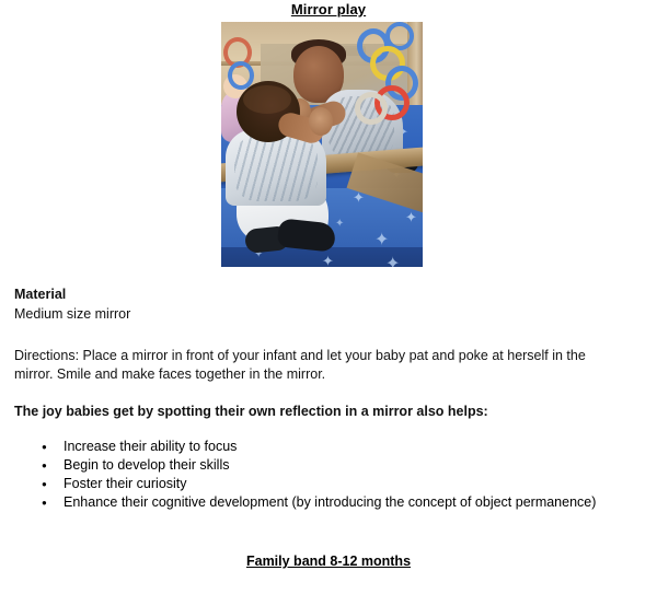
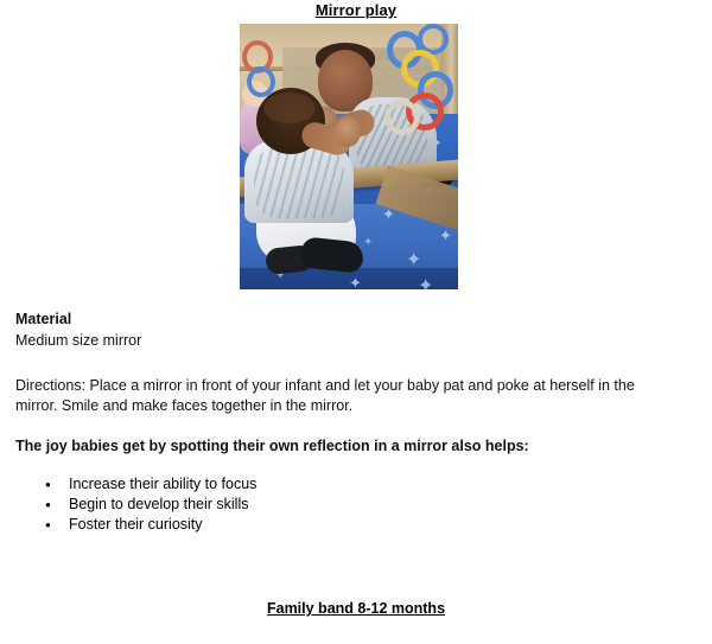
  Mirror play
  ✦
  ✦
  ✦
  ✦
  ✦
  ✦
  ✦
  Material
  Medium size mirror
  Directions: Place a mirror in front of your infant and let your baby pat and poke at herself in the mirror. Smile and make faces together in the mirror.
  The joy babies get by spotting their own reflection in a mirror also helps:
  Increase their ability to focus
  Begin to develop their skills
  Foster their curiosity
- Enhance their cognitive development (by introducing the concept of object permanence)
  Family band 8-12 months
